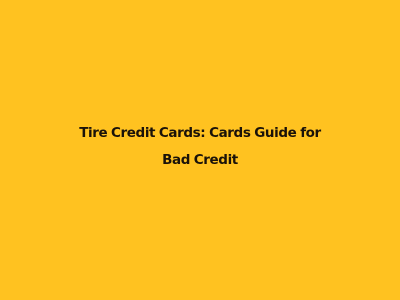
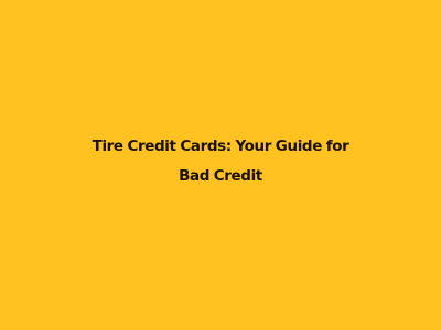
- Tire Credit Cards: Cards Guide for
+ Tire Credit Cards: Your Guide for
  Bad Credit
